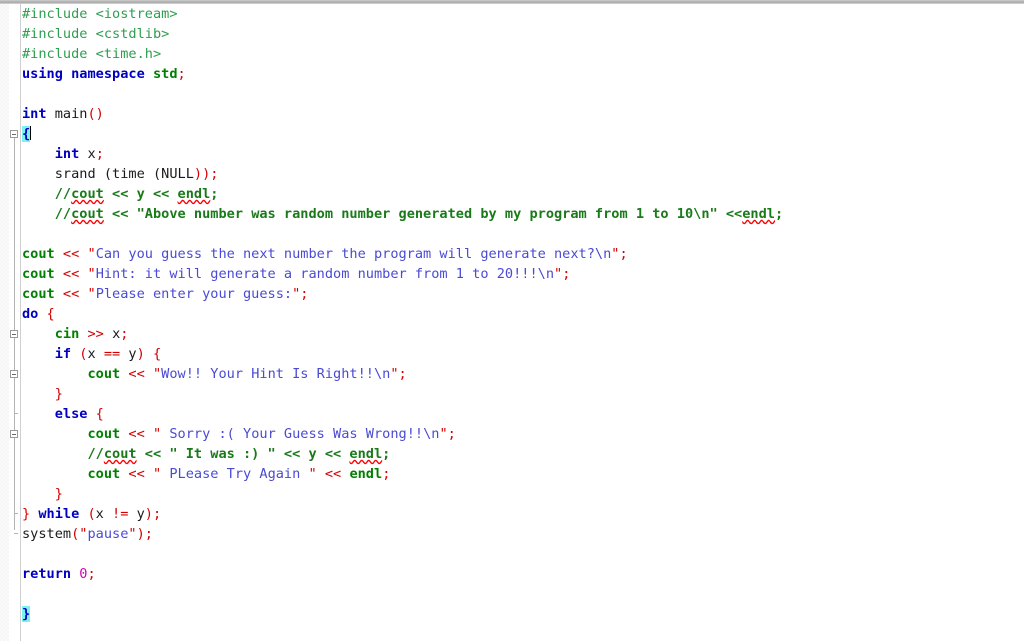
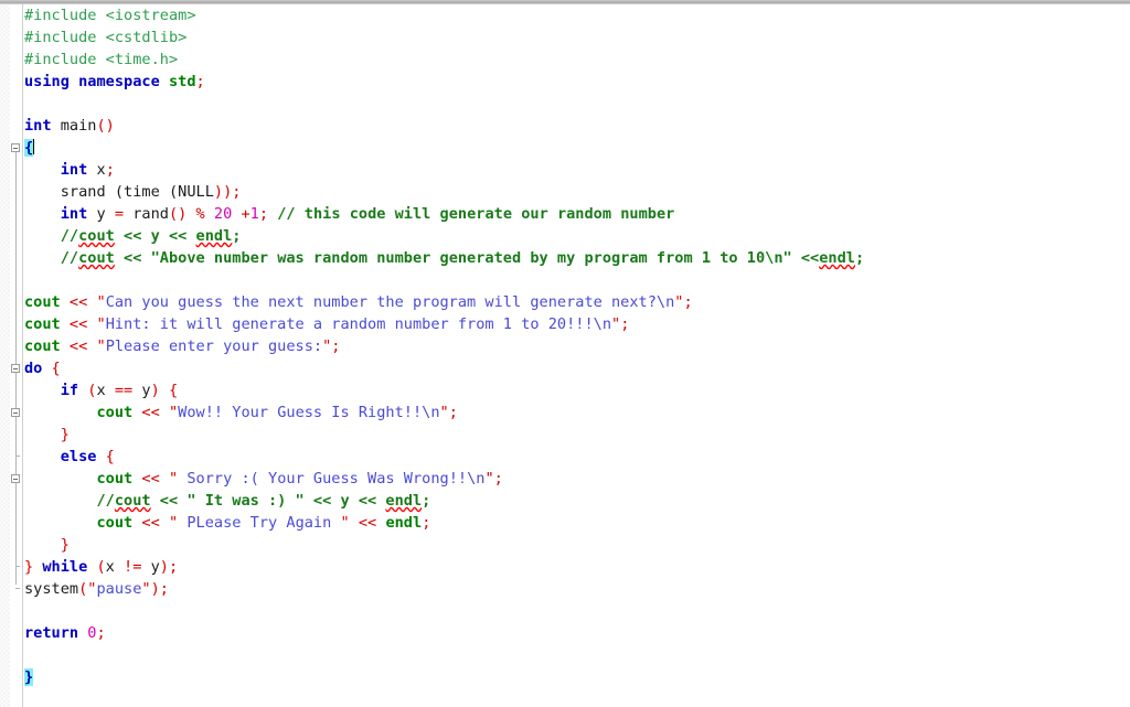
  #include <iostream>
  #include <cstdlib>
  #include <time.h>
  using namespace std;
  int main()
  {
  int x;
  srand (time (NULL));
+ int y = rand() % 20 +1; // this code will generate our random number
  //cout << y << endl;
  //cout << "Above number was random number generated by my program from 1 to 10\n" <<endl;
  cout << "Can you guess the next number the program will generate next?\n";
  cout << "Hint: it will generate a random number from 1 to 20!!!\n";
  cout << "Please enter your guess:";
  do {
- cin >> x;
  if (x == y) {
- cout << "Wow!! Your Hint Is Right!!\n";
+ cout << "Wow!! Your Guess Is Right!!\n";
  }
  else {
  cout << " Sorry :( Your Guess Was Wrong!!\n";
  //cout << " It was :) " << y << endl;
  cout << " PLease Try Again " << endl;
  }
  } while (x != y);
  system("pause");
  return 0;
  }
